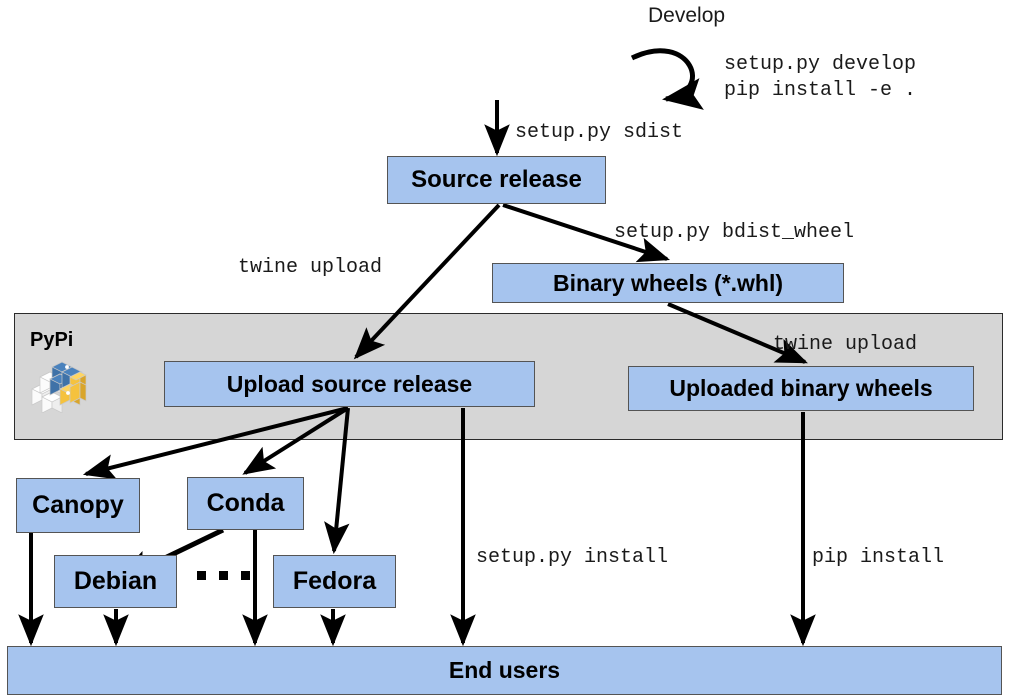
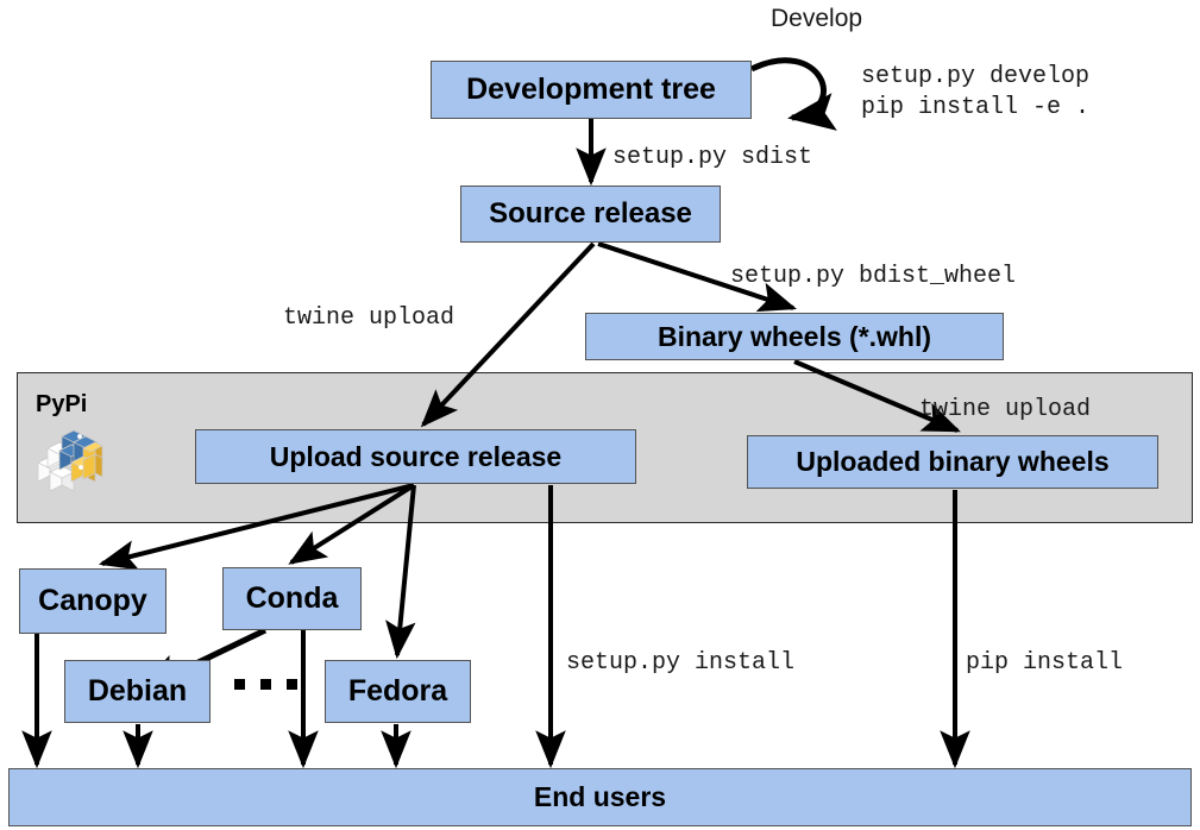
  PyPi
+ Development tree
  Source release
  Binary wheels (*.whl)
  Upload source release
  Uploaded binary wheels
  Canopy
  Conda
  Debian
  Fedora
  End users
  Develop
  setup.py develop
  pip install -e .
  setup.py sdist
  setup.py bdist_wheel
  twine upload
  twine upload
  setup.py install
  pip install
